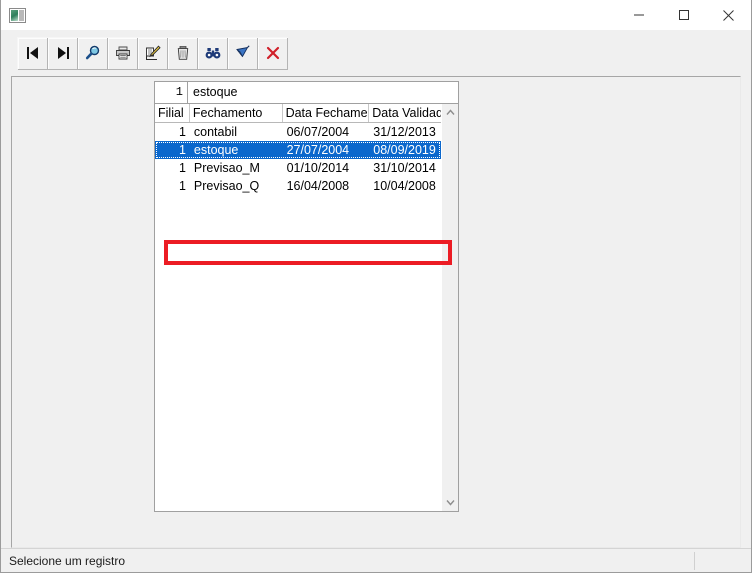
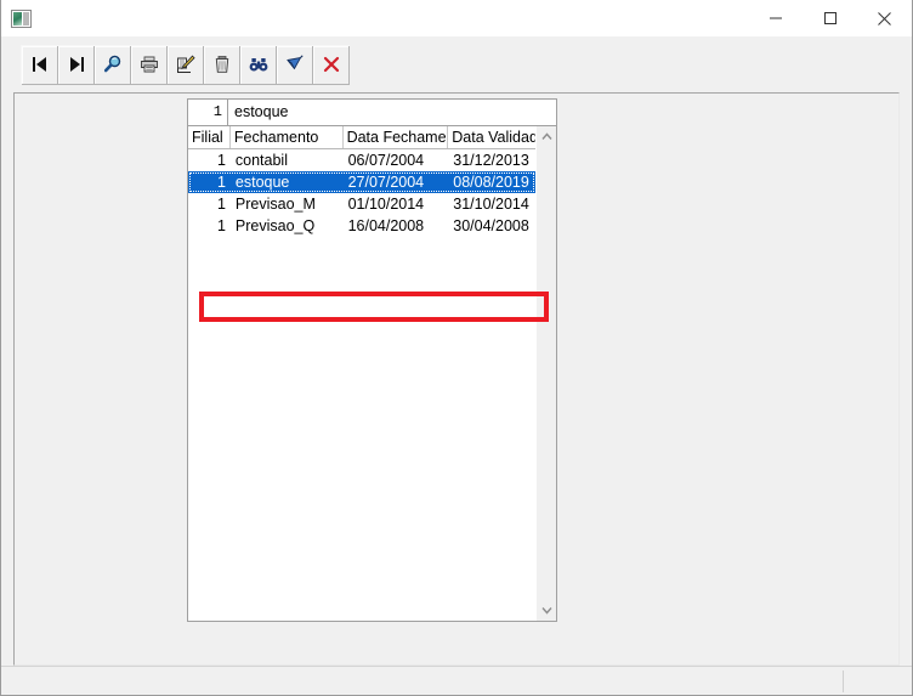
  1
  estoque
  Filial
  Fechamento
  Data Fechame
  Data Validad
  1
  contabil
  06/07/2004
  31/12/2013
  1
  estoque
  27/07/2004
- 08/09/2019
+ 08/08/2019
  1
  Previsao_M
  01/10/2014
  31/10/2014
  1
  Previsao_Q
  16/04/2008
- 10/04/2008
+ 30/04/2008
- Selecione um registro
